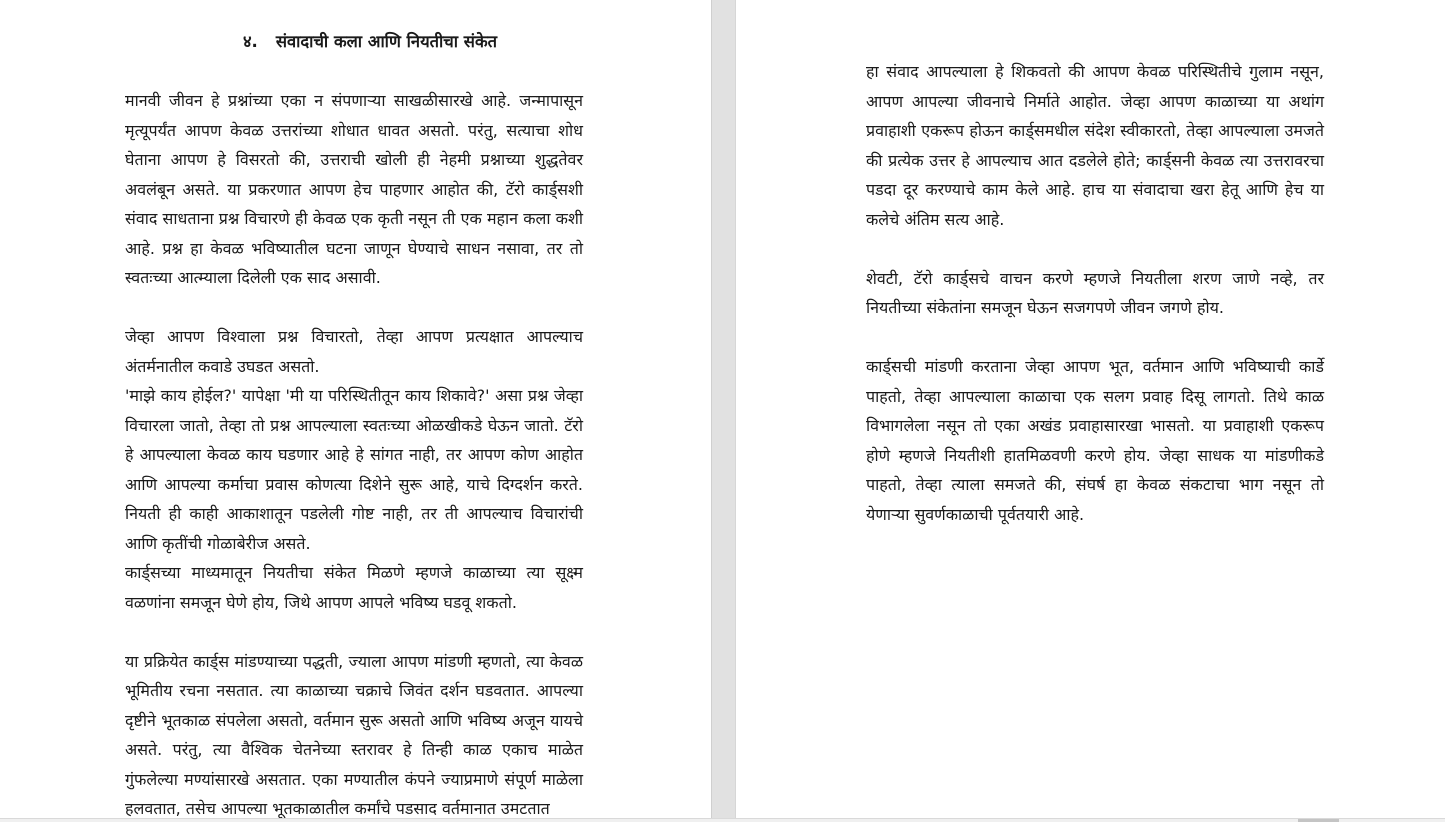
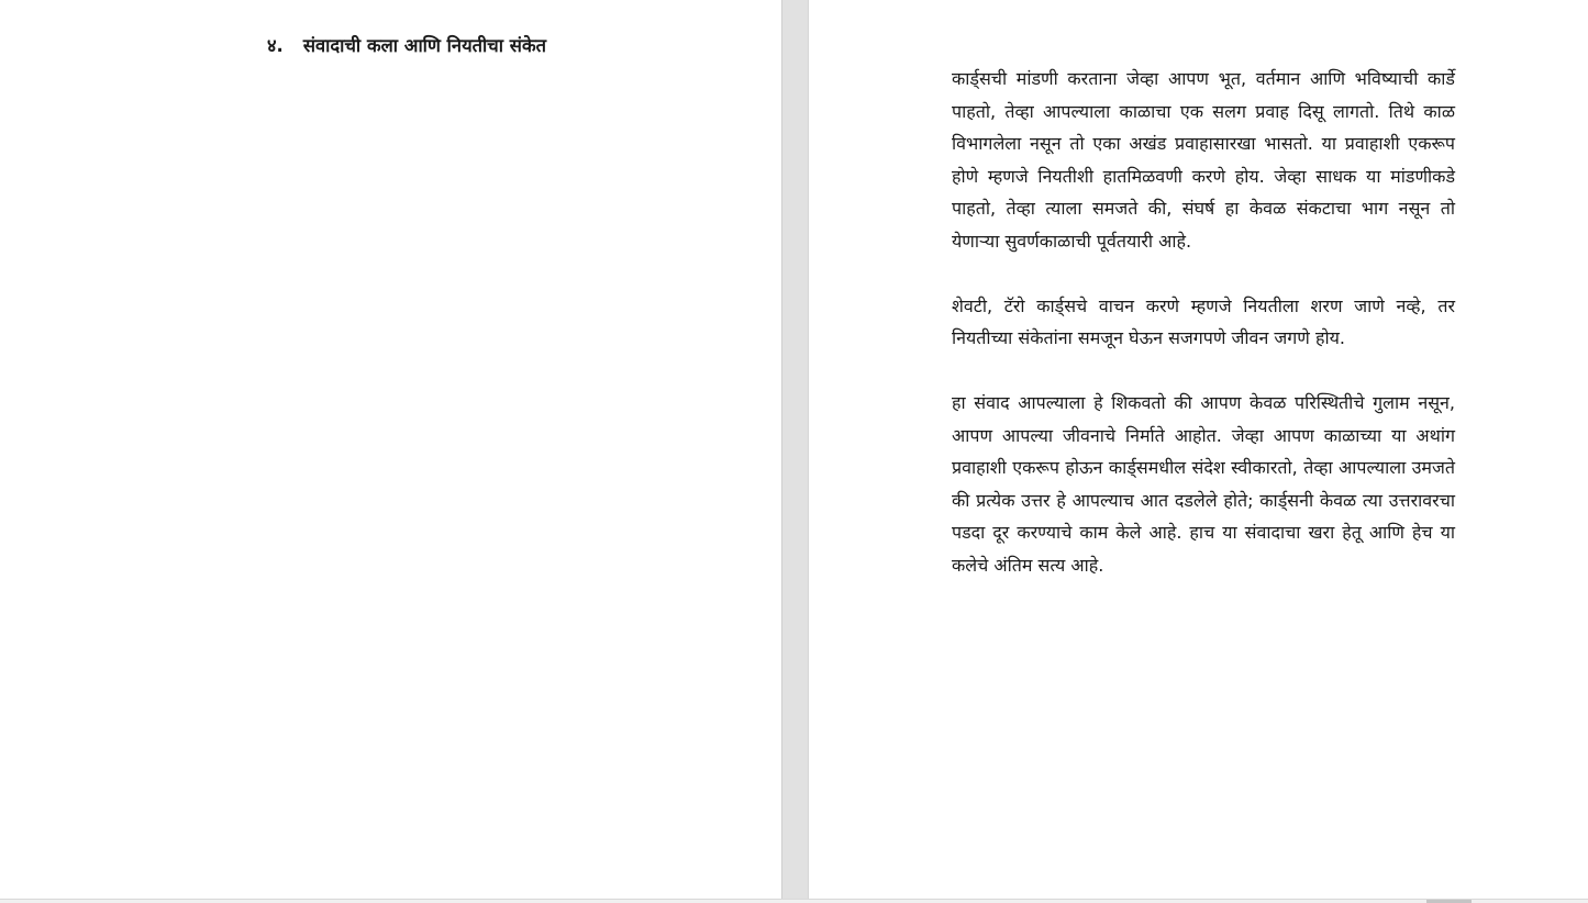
  ४. संवादाची कला आणि नियतीचा संकेत
- मानवी जीवन हे प्रश्नांच्या एका न संपणाऱ्या साखळीसारखे आहे. जन्मापासून मृत्यूपर्यंत आपण केवळ उत्तरांच्या शोधात धावत असतो. परंतु, सत्याचा शोध घेताना आपण हे विसरतो की, उत्तराची खोली ही नेहमी प्रश्नाच्या शुद्धतेवर अवलंबून असते. या प्रकरणात आपण हेच पाहणार आहोत की, टॅरो कार्ड्सशी संवाद साधताना प्रश्न विचारणे ही केवळ एक कृती नसून ती एक महान कला कशी आहे. प्रश्न हा केवळ भविष्यातील घटना जाणून घेण्याचे साधन नसावा, तर तो स्वतःच्या आत्म्याला दिलेली एक साद असावी.
- जेव्हा आपण विश्वाला प्रश्न विचारतो, तेव्हा आपण प्रत्यक्षात आपल्याच अंतर्मनातील कवाडे उघडत असतो.
- 'माझे काय होईल?' यापेक्षा 'मी या परिस्थितीतून काय शिकावे?' असा प्रश्न जेव्हा विचारला जातो, तेव्हा तो प्रश्न आपल्याला स्वतःच्या ओळखीकडे घेऊन जातो. टॅरो हे आपल्याला केवळ काय घडणार आहे हे सांगत नाही, तर आपण कोण आहोत आणि आपल्या कर्माचा प्रवास कोणत्या दिशेने सुरू आहे, याचे दिग्दर्शन करते. नियती ही काही आकाशातून पडलेली गोष्ट नाही, तर ती आपल्याच विचारांची आणि कृतींची गोळाबेरीज असते.
- कार्ड्सच्या माध्यमातून नियतीचा संकेत मिळणे म्हणजे काळाच्या त्या सूक्ष्म वळणांना समजून घेणे होय, जिथे आपण आपले भविष्य घडवू शकतो.
- या प्रक्रियेत कार्ड्स मांडण्याच्या पद्धती, ज्याला आपण मांडणी म्हणतो, त्या केवळ भूमितीय रचना नसतात. त्या काळाच्या चक्राचे जिवंत दर्शन घडवतात. आपल्या दृष्टीने भूतकाळ संपलेला असतो, वर्तमान सुरू असतो आणि भविष्य अजून यायचे असते. परंतु, त्या वैश्विक चेतनेच्या स्तरावर हे तिन्ही काळ एकाच माळेत गुंफलेल्या मण्यांसारखे असतात. एका मण्यातील कंपने ज्याप्रमाणे संपूर्ण माळेला हलवतात, तसेच आपल्या भूतकाळातील कर्मांचे पडसाद वर्तमानात उमटतात
- हा संवाद आपल्याला हे शिकवतो की आपण केवळ परिस्थितीचे गुलाम नसून, आपण आपल्या जीवनाचे निर्माते आहोत. जेव्हा आपण काळाच्या या अथांग प्रवाहाशी एकरूप होऊन कार्ड्समधील संदेश स्वीकारतो, तेव्हा आपल्याला उमजते की प्रत्येक उत्तर हे आपल्याच आत दडलेले होते; कार्ड्सनी केवळ त्या उत्तरावरचा पडदा दूर करण्याचे काम केले आहे. हाच या संवादाचा खरा हेतू आणि हेच या कलेचे अंतिम सत्य आहे.
+ कार्ड्सची मांडणी करताना जेव्हा आपण भूत, वर्तमान आणि भविष्याची कार्डे पाहतो, तेव्हा आपल्याला काळाचा एक सलग प्रवाह दिसू लागतो. तिथे काळ विभागलेला नसून तो एका अखंड प्रवाहासारखा भासतो. या प्रवाहाशी एकरूप होणे म्हणजे नियतीशी हातमिळवणी करणे होय. जेव्हा साधक या मांडणीकडे पाहतो, तेव्हा त्याला समजते की, संघर्ष हा केवळ संकटाचा भाग नसून तो येणाऱ्या सुवर्णकाळाची पूर्वतयारी आहे.
  शेवटी, टॅरो कार्ड्सचे वाचन करणे म्हणजे नियतीला शरण जाणे नव्हे, तर नियतीच्या संकेतांना समजून घेऊन सजगपणे जीवन जगणे होय.
- कार्ड्सची मांडणी करताना जेव्हा आपण भूत, वर्तमान आणि भविष्याची कार्डे पाहतो, तेव्हा आपल्याला काळाचा एक सलग प्रवाह दिसू लागतो. तिथे काळ विभागलेला नसून तो एका अखंड प्रवाहासारखा भासतो. या प्रवाहाशी एकरूप होणे म्हणजे नियतीशी हातमिळवणी करणे होय. जेव्हा साधक या मांडणीकडे पाहतो, तेव्हा त्याला समजते की, संघर्ष हा केवळ संकटाचा भाग नसून तो येणाऱ्या सुवर्णकाळाची पूर्वतयारी आहे.
+ हा संवाद आपल्याला हे शिकवतो की आपण केवळ परिस्थितीचे गुलाम नसून, आपण आपल्या जीवनाचे निर्माते आहोत. जेव्हा आपण काळाच्या या अथांग प्रवाहाशी एकरूप होऊन कार्ड्समधील संदेश स्वीकारतो, तेव्हा आपल्याला उमजते की प्रत्येक उत्तर हे आपल्याच आत दडलेले होते; कार्ड्सनी केवळ त्या उत्तरावरचा पडदा दूर करण्याचे काम केले आहे. हाच या संवादाचा खरा हेतू आणि हेच या कलेचे अंतिम सत्य आहे.
